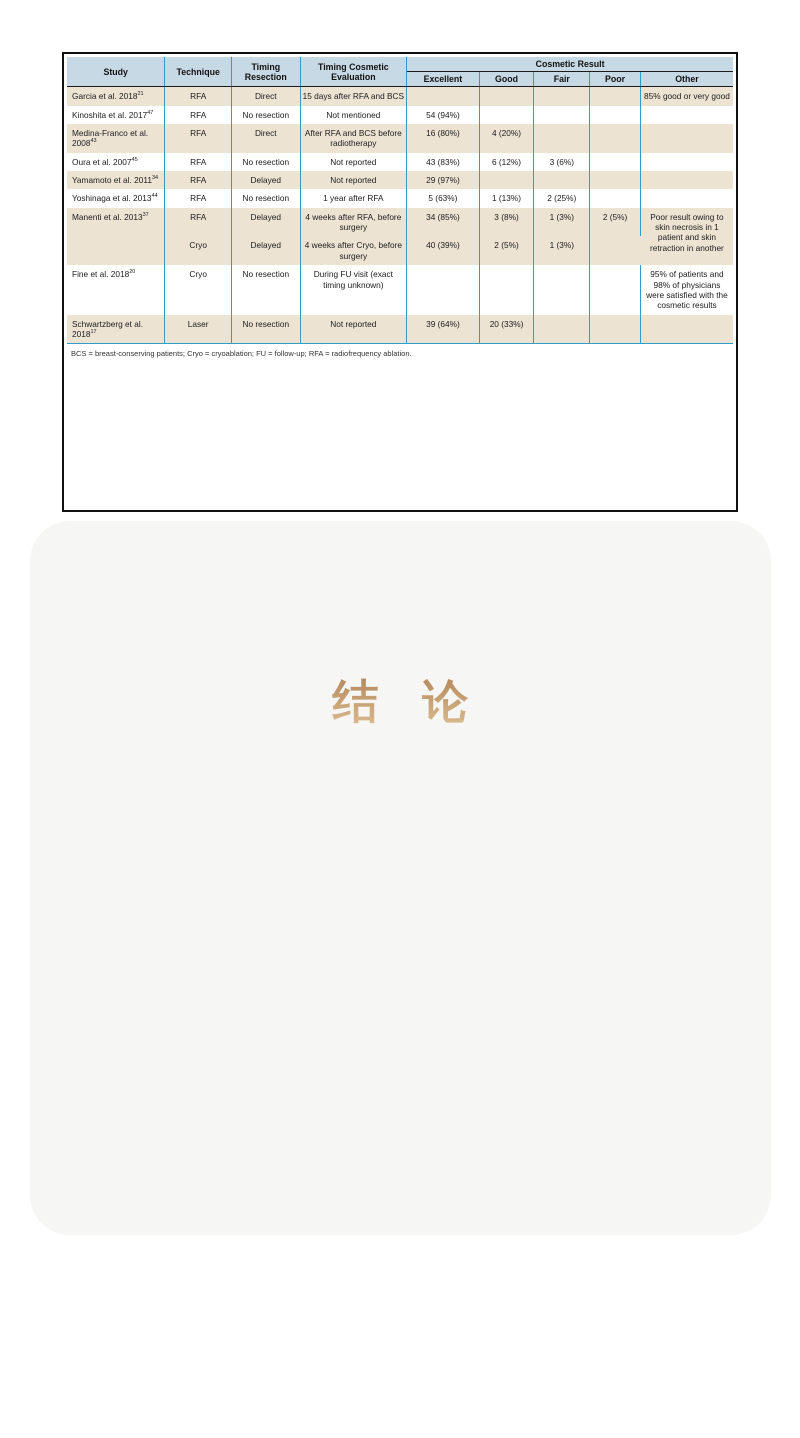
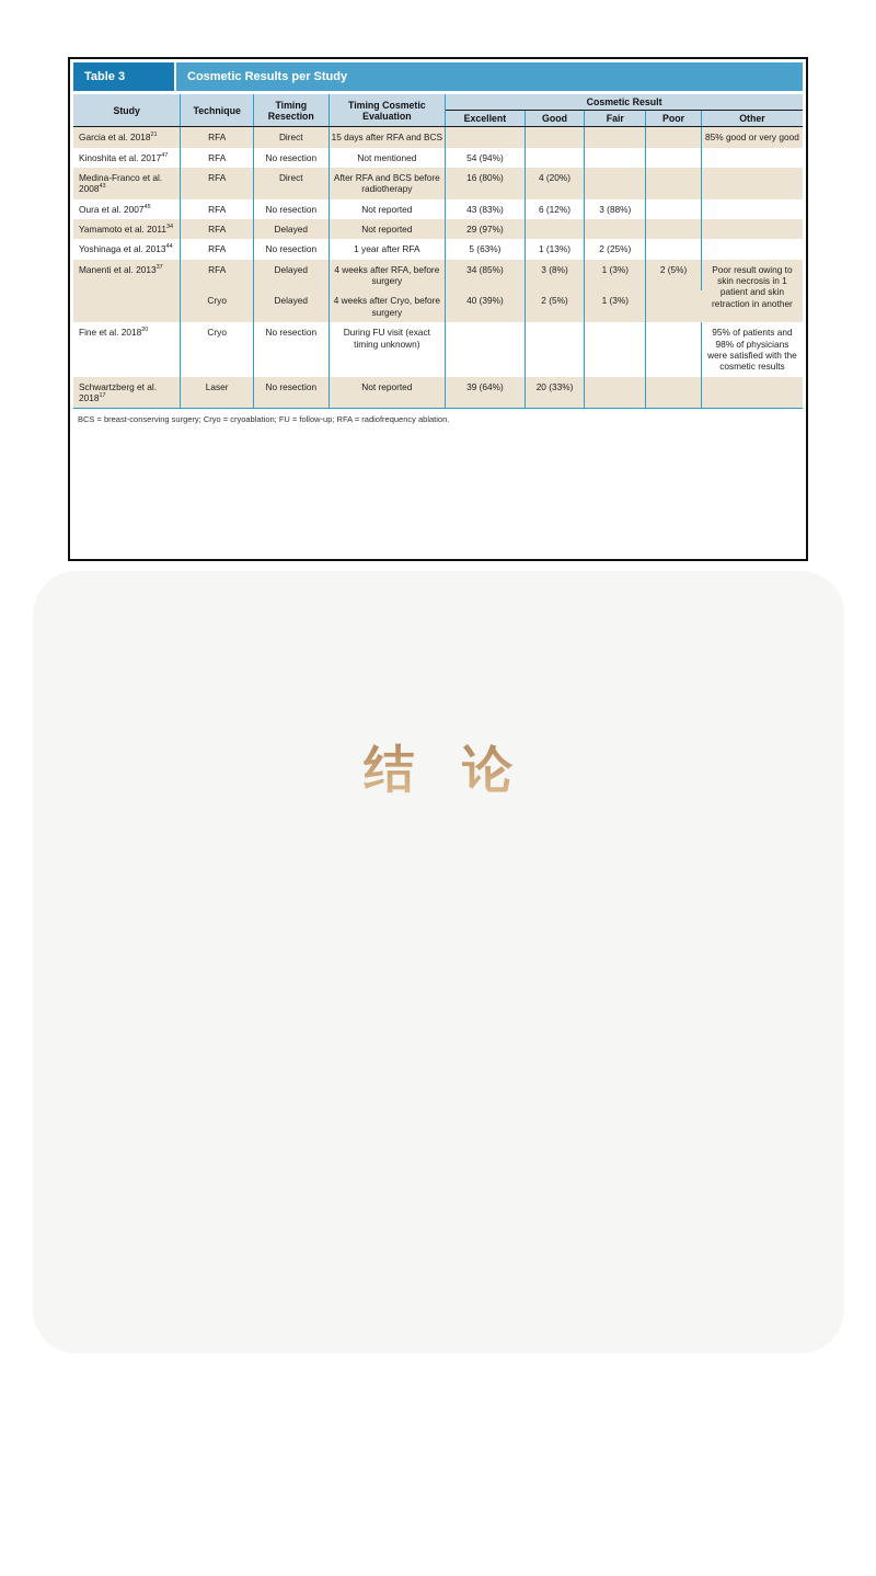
+ Table 3
+ Cosmetic Results per Study
  Study	Technique	Timing Resection	Timing Cosmetic Evaluation	Cosmetic Result
  Excellent	Good	Fair	Poor	Other
  Garcia et al. 2018	RFA	Direct	15 days after RFA and BCS					85% good or very good
  Kinoshita et al. 2017	RFA	No resection	Not mentioned	54 (94%)
  Medina-Franco et al. 2008	RFA	Direct	After RFA and BCS before radiotherapy	16 (80%)	4 (20%)
- Oura et al. 2007	RFA	No resection	Not reported	43 (83%)	6 (12%)	3 (6%)
+ Oura et al. 2007	RFA	No resection	Not reported	43 (83%)	6 (12%)	3 (88%)
  Yamamoto et al. 2011	RFA	Delayed	Not reported	29 (97%)
  Yoshinaga et al. 2013	RFA	No resection	1 year after RFA	5 (63%)	1 (13%)	2 (25%)
  Manenti et al. 2013	RFA	Delayed	4 weeks after RFA, before surgery	34 (85%)	3 (8%)	1 (3%)	2 (5%)	Poor result owing to skin necrosis in 1 patient and skin retraction in another
  Cryo	Delayed	4 weeks after Cryo, before surgery	40 (39%)	2 (5%)	1 (3%)
  Fine et al. 2018	Cryo	No resection	During FU visit (exact timing unknown)					95% of patients and 98% of physicians were satisfied with the cosmetic results
  Schwartzberg et al. 2018	Laser	No resection	Not reported	39 (64%)	20 (33%)
- BCS = breast-conserving patients; Cryo = cryoablation; FU = follow-up; RFA = radiofrequency ablation.
+ BCS = breast-conserving surgery; Cryo = cryoablation; FU = follow-up; RFA = radiofrequency ablation.
  结 论
